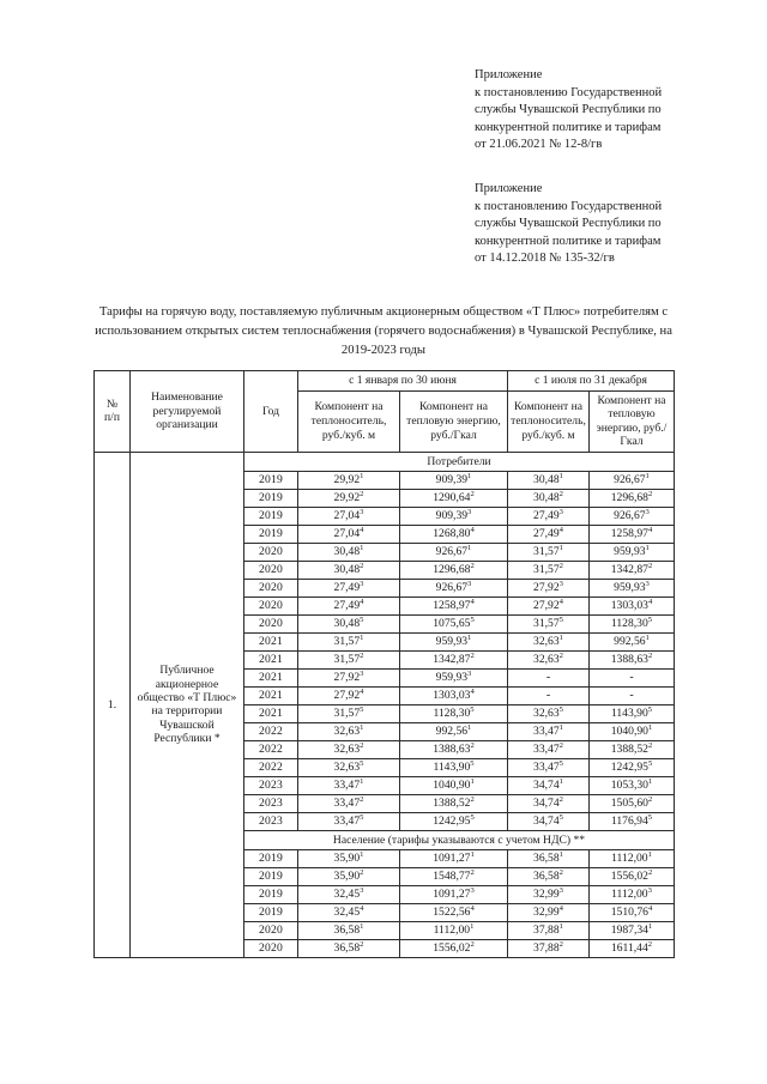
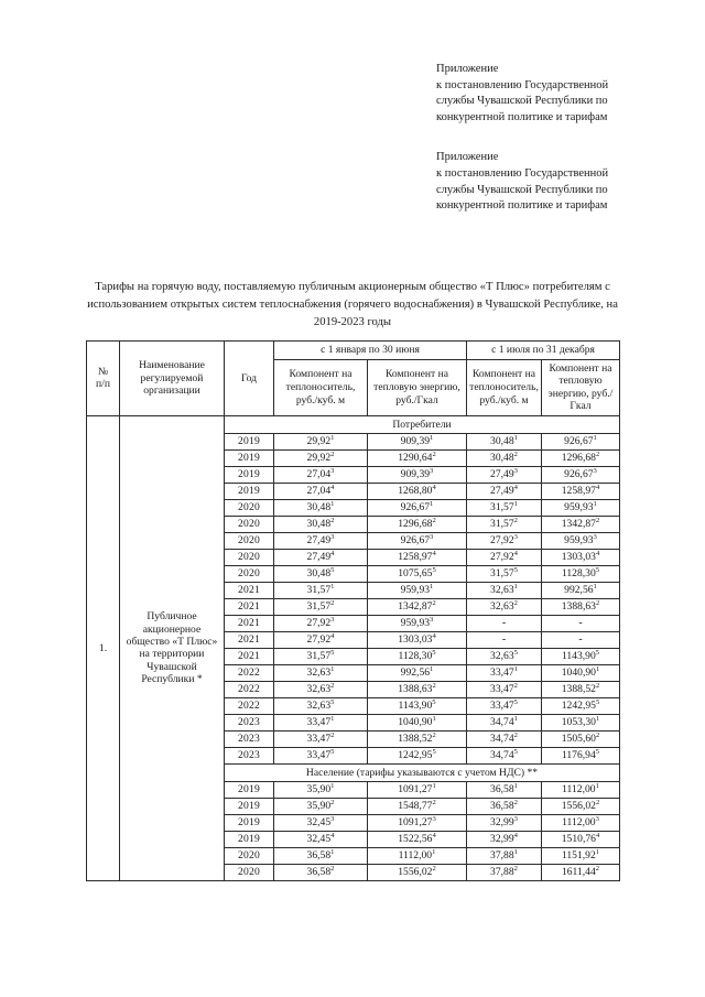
  Приложение
  к постановлению Государственной
  службы Чувашской Республики по
  конкурентной политике и тарифам
- от 21.06.2021 № 12-8/гв
  Приложение
  к постановлению Государственной
  службы Чувашской Республики по
  конкурентной политике и тарифам
- от 14.12.2018 № 135-32/гв
- Тарифы на горячую воду, поставляемую публичным акционерным обществом «Т Плюс» потребителям с использованием открытых систем теплоснабжения (горячего водоснабжения) в Чувашской Республике, на 2019-2023 годы
+ Тарифы на горячую воду, поставляемую публичным акционерным общество «Т Плюс» потребителям с использованием открытых систем теплоснабжения (горячего водоснабжения) в Чувашской Республике, на 2019-2023 годы
  № п/п	Наименование регулируемой организации	Год	с 1 января по 30 июня	с 1 июля по 31 декабря
  Компонент на теплоноситель, руб./куб. м	Компонент на тепловую энергию, руб./Гкал	Компонент на теплоноситель, руб./куб. м	Компонент на тепловую энергию, руб./Гкал
  1.	Публичное акционерное общество «Т Плюс» на территории Чувашской Республики *	Потребители
  2019	29,92	909,39	30,48	926,67
  2019	29,92	1290,64	30,48	1296,68
  2019	27,04	909,39	27,49	926,67
  2019	27,04	1268,80	27,49	1258,97
  2020	30,48	926,67	31,57	959,93
  2020	30,48	1296,68	31,57	1342,87
  2020	27,49	926,67	27,92	959,93
  2020	27,49	1258,97	27,92	1303,03
  2020	30,48	1075,65	31,57	1128,30
  2021	31,57	959,93	32,63	992,56
  2021	31,57	1342,87	32,63	1388,63
  2021	27,92	959,93	-	-
  2021	27,92	1303,03	-	-
  2021	31,57	1128,30	32,63	1143,90
  2022	32,63	992,56	33,47	1040,90
  2022	32,63	1388,63	33,47	1388,52
  2022	32,63	1143,90	33,47	1242,95
  2023	33,47	1040,90	34,74	1053,30
  2023	33,47	1388,52	34,74	1505,60
  2023	33,47	1242,95	34,74	1176,94
  Население (тарифы указываются с учетом НДС) **
  2019	35,90	1091,27	36,58	1112,00
  2019	35,90	1548,77	36,58	1556,02
  2019	32,45	1091,27	32,99	1112,00
  2019	32,45	1522,56	32,99	1510,76
- 2020	36,58	1112,00	37,88	1987,34
+ 2020	36,58	1112,00	37,88	1151,92
  2020	36,58	1556,02	37,88	1611,44
